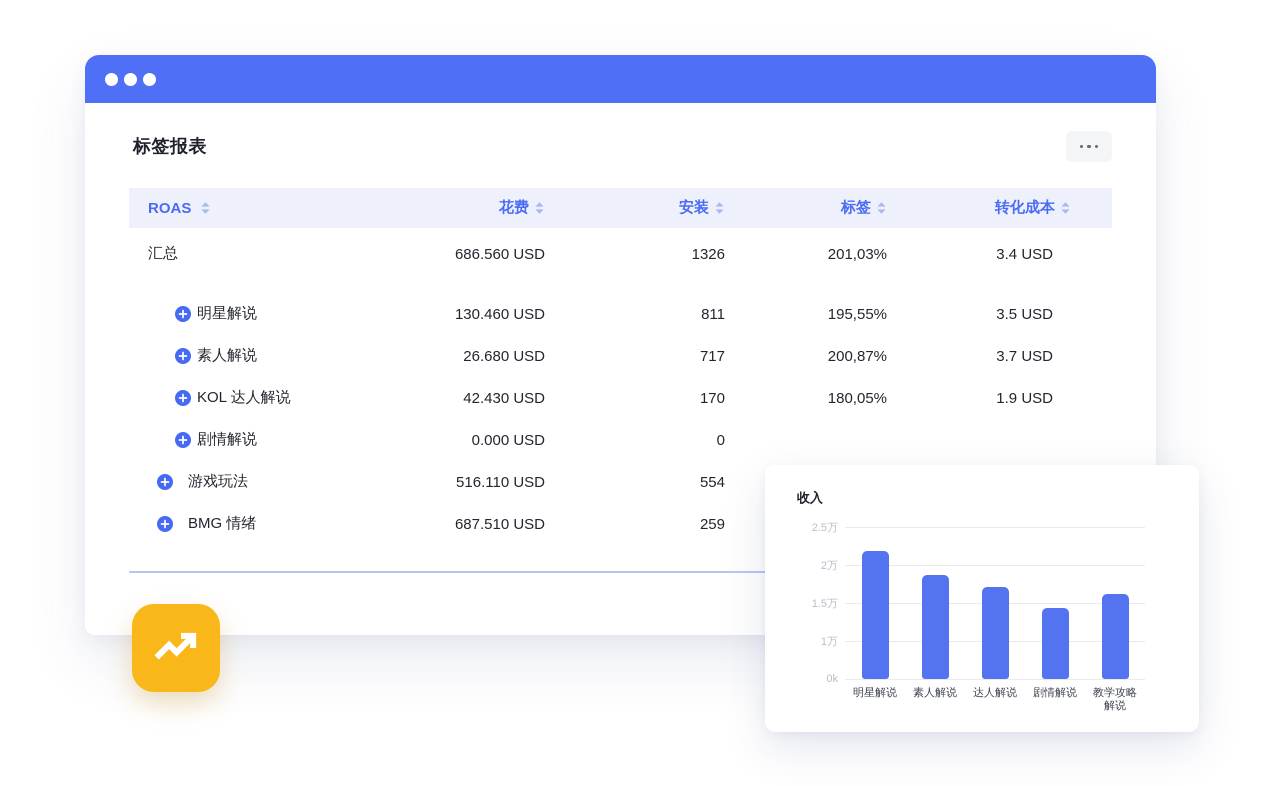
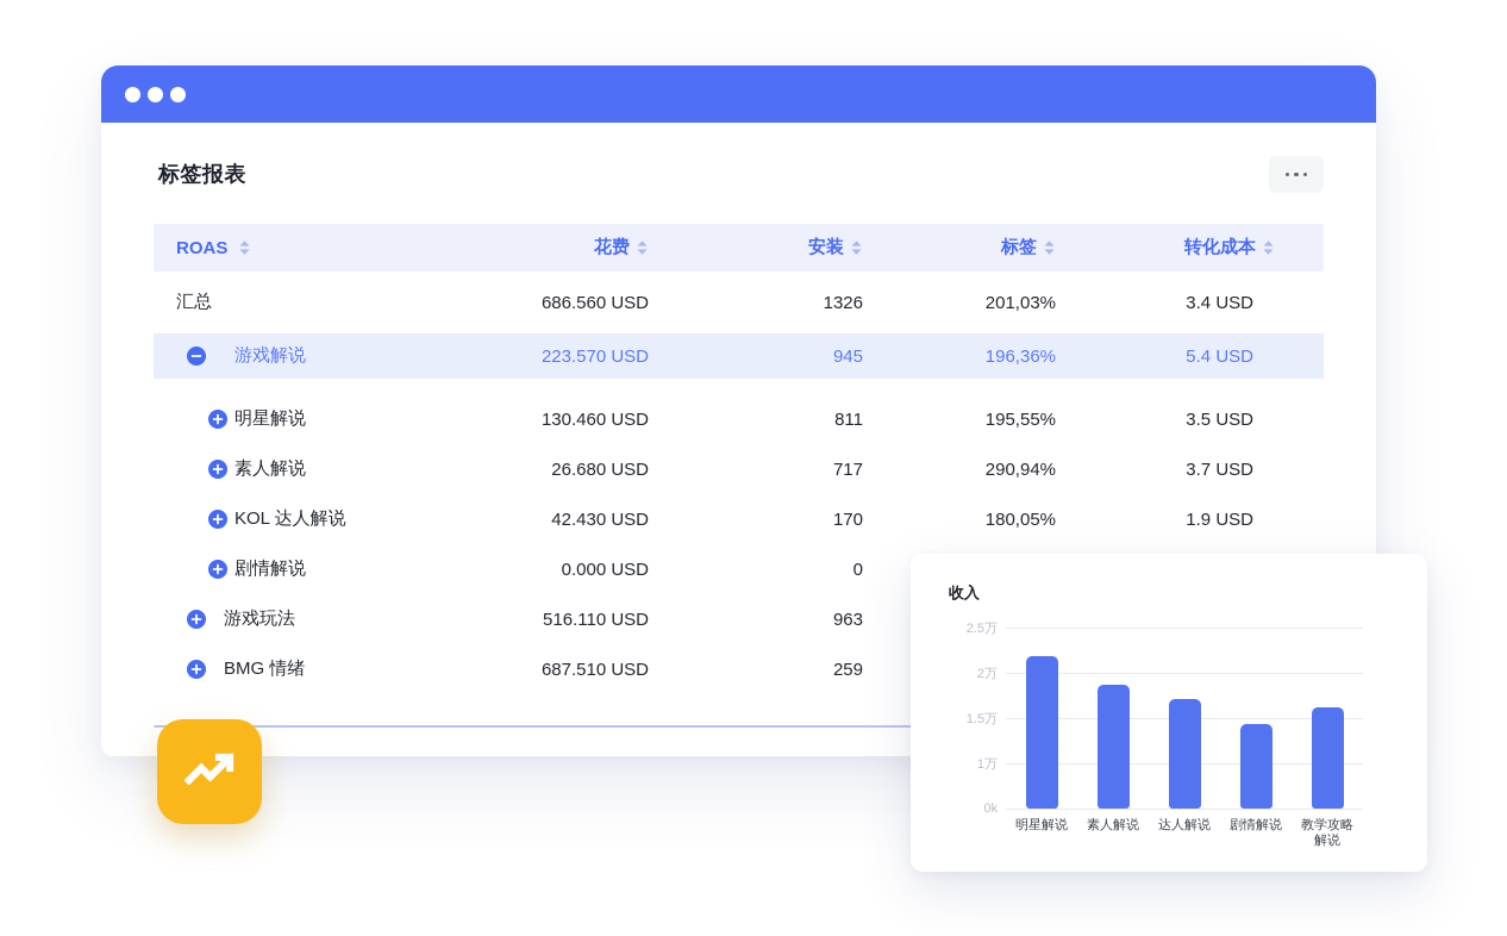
  标签报表
  ROAS
  花费
  安装
  标签
  转化成本
  汇总
  686.560 USD
  1326
  201,03%
  3.4 USD
+ 游戏解说
+ 223.570 USD
+ 945
+ 196,36%
+ 5.4 USD
  明星解说
  130.460 USD
  811
  195,55%
  3.5 USD
  素人解说
  26.680 USD
  717
- 200,87%
+ 290,94%
  3.7 USD
  KOL 达人解说
  42.430 USD
  170
  180,05%
  1.9 USD
  剧情解说
  0.000 USD
  0
  游戏玩法
  516.110 USD
- 554
+ 963
  BMG 情绪
  687.510 USD
  259
  收入
  2.5万
  2万
  1.5万
  1万
  0k
  明星解说
  素人解说
  达人解说
  剧情解说
  教学攻略解说
